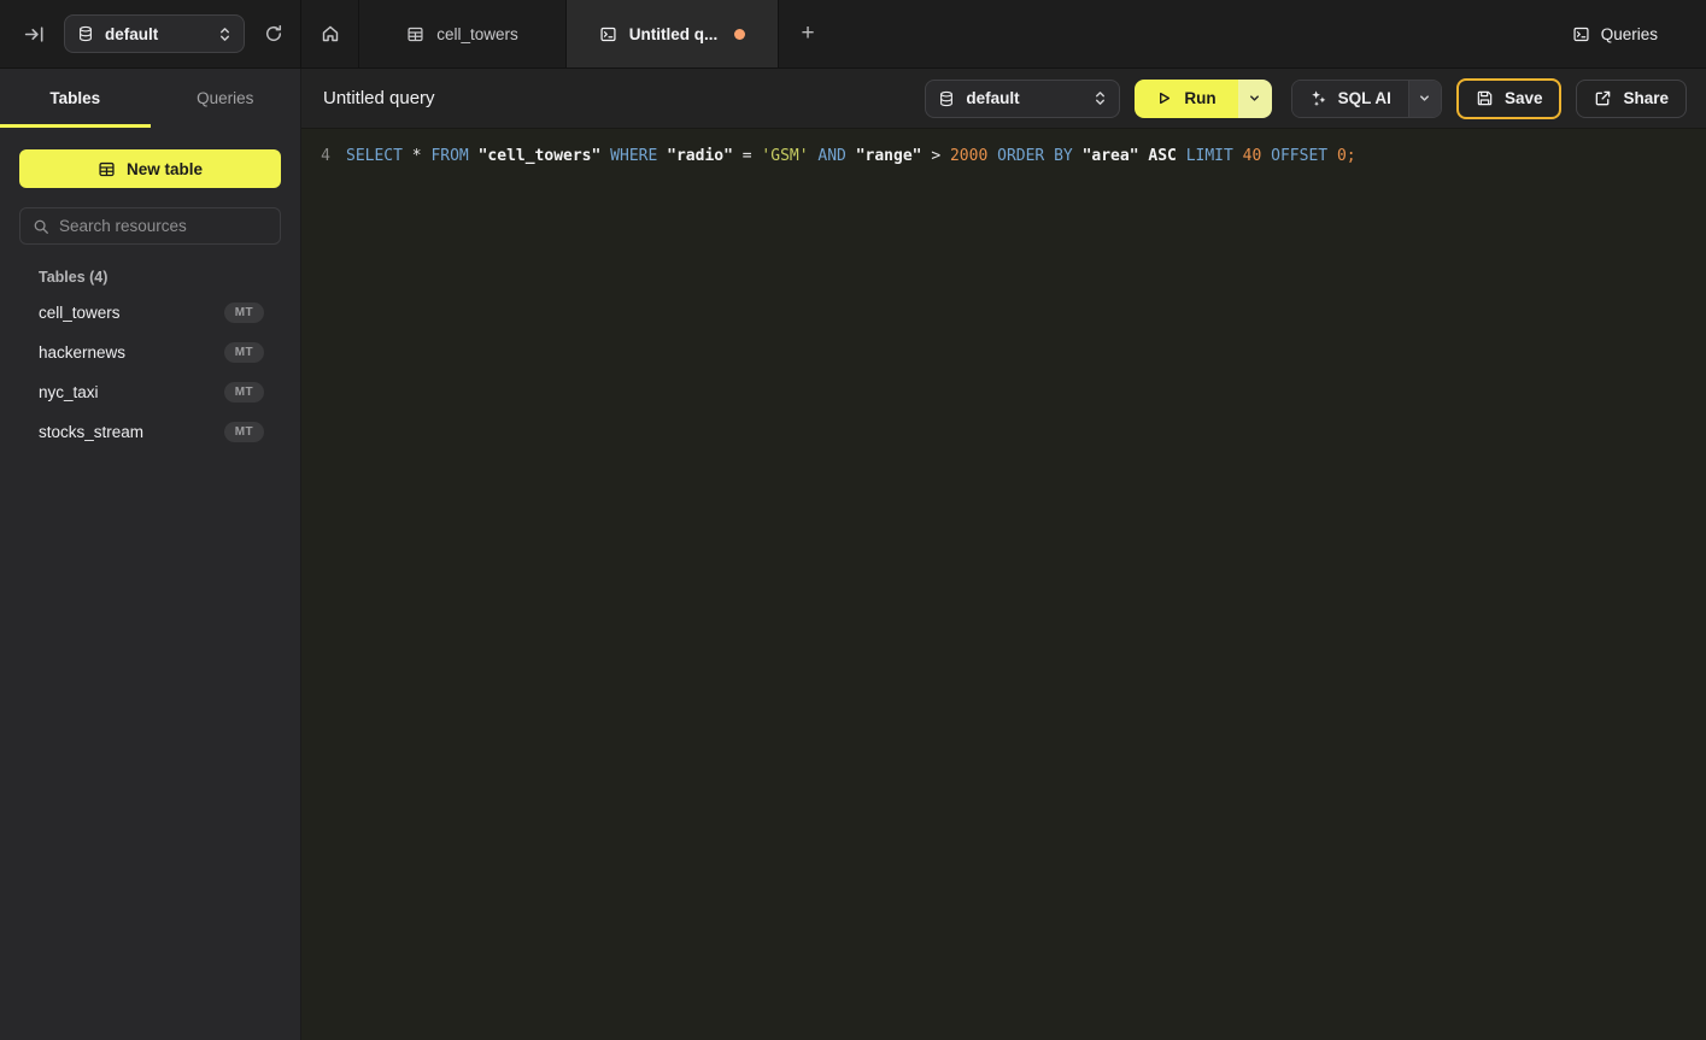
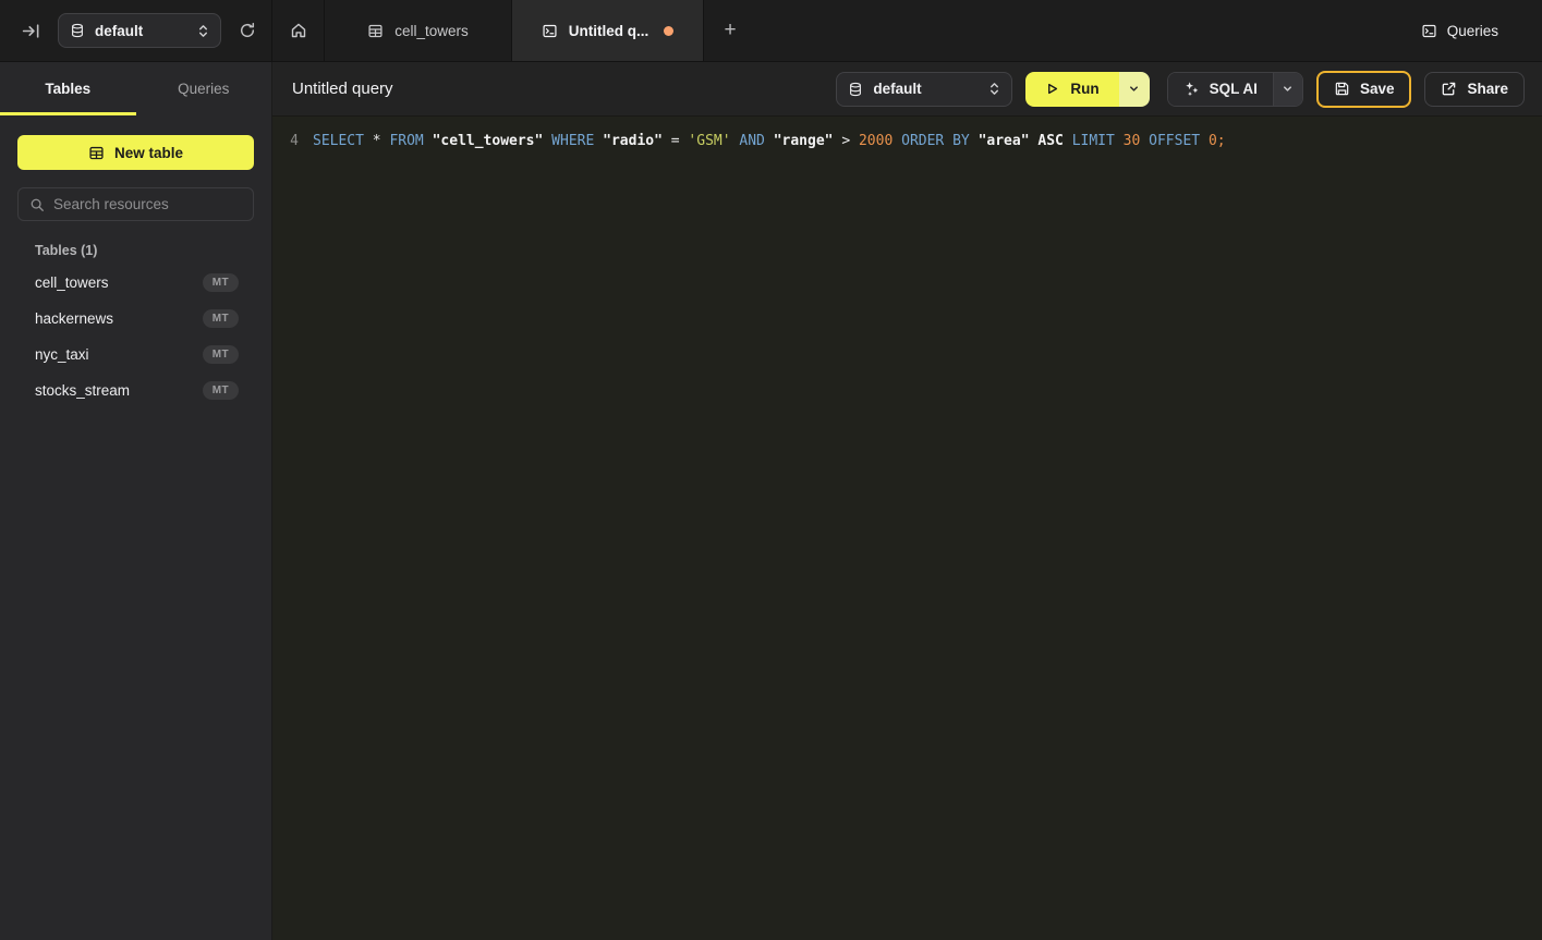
  default
  cell_towers
  Untitled q...
  +
  Queries
  Tables
  Queries
  New table
  Search resources
- Tables (4)
+ Tables (1)
  cell_towers
  MT
  hackernews
  MT
  nyc_taxi
  MT
  stocks_stream
  MT
  Untitled query
  default
  Run
  SQL AI
  Save
  Share
  4
- SELECT * FROM "cell_towers" WHERE "radio" = 'GSM' AND "range" > 2000 ORDER BY "area" ASC LIMIT 40 OFFSET 0;
+ SELECT * FROM "cell_towers" WHERE "radio" = 'GSM' AND "range" > 2000 ORDER BY "area" ASC LIMIT 30 OFFSET 0;
